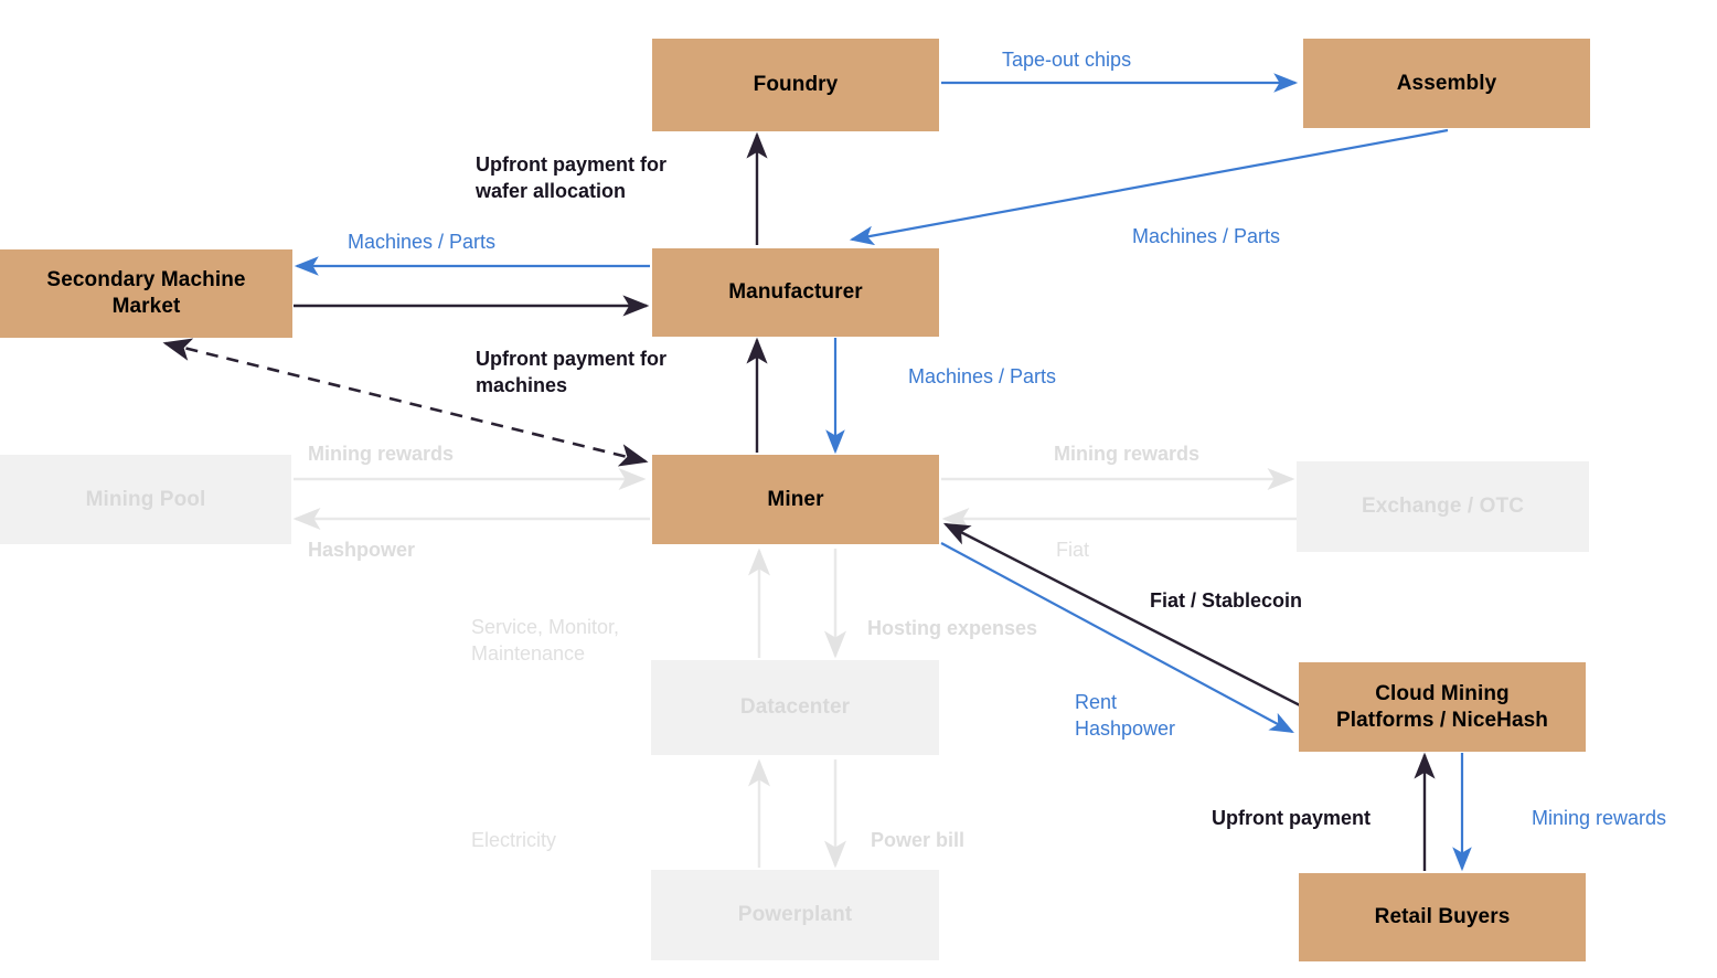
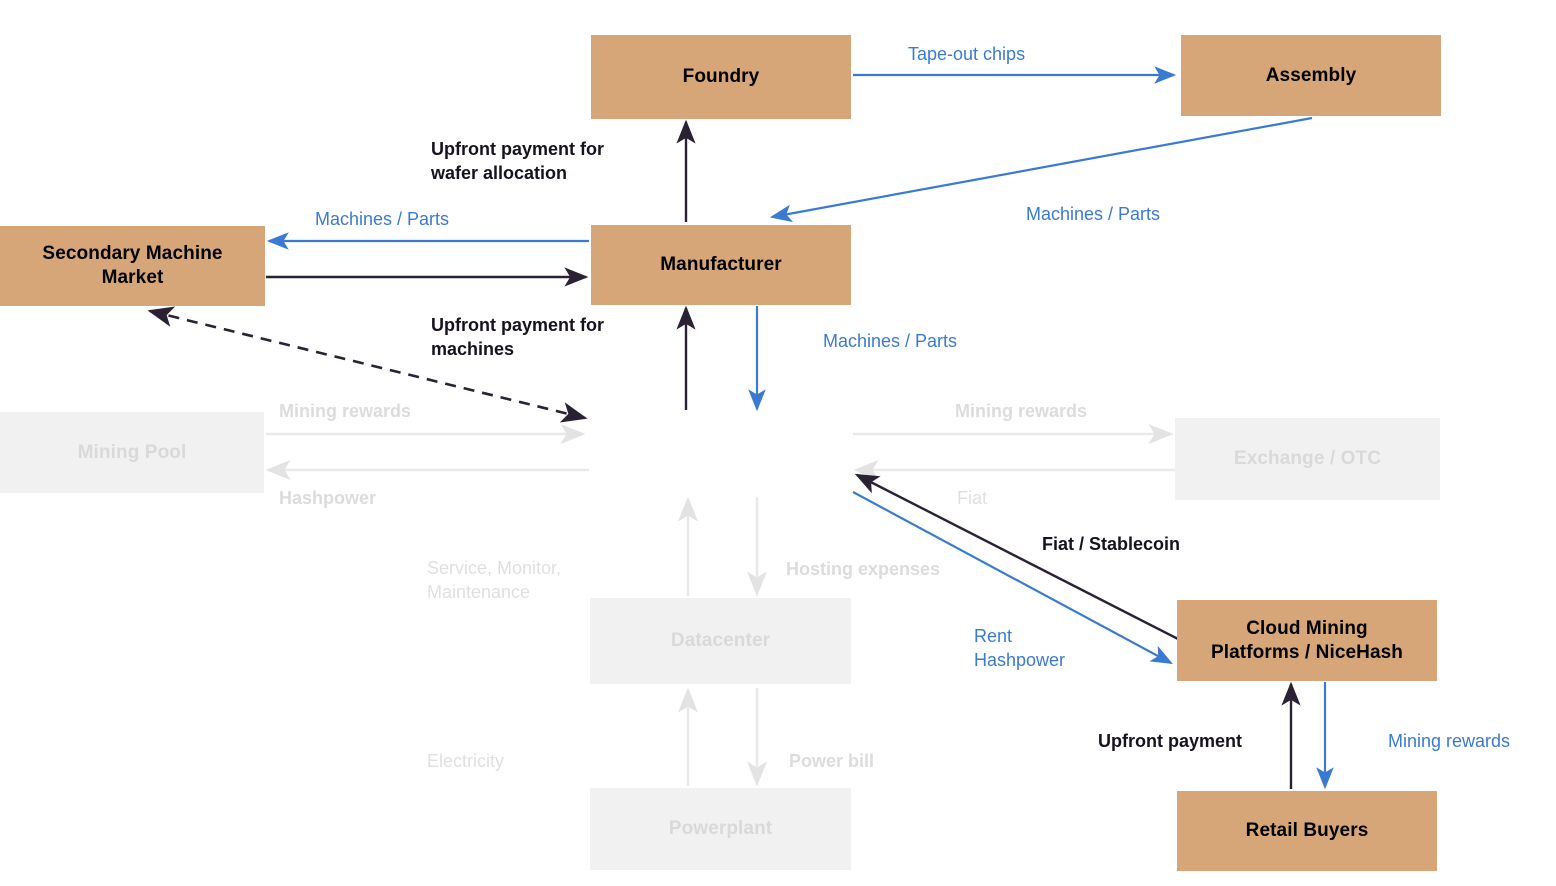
  Foundry
  Assembly
  Secondary Machine
  Market
  Manufacturer
- Miner
  Cloud Mining
  Platforms / NiceHash
  Retail Buyers
  Mining Pool
  Exchange / OTC
  Datacenter
  Powerplant
  Tape-out chips
  Upfront payment for
  wafer allocation
  Machines / Parts
  Machines / Parts
  Machines / Parts
  Upfront payment for
  machines
  Mining rewards
  Hashpower
  Mining rewards
  Fiat
  Service, Monitor,
  Maintenance
  Hosting expenses
  Electricity
  Power bill
  Fiat / Stablecoin
  Rent
  Hashpower
  Upfront payment
  Mining rewards
